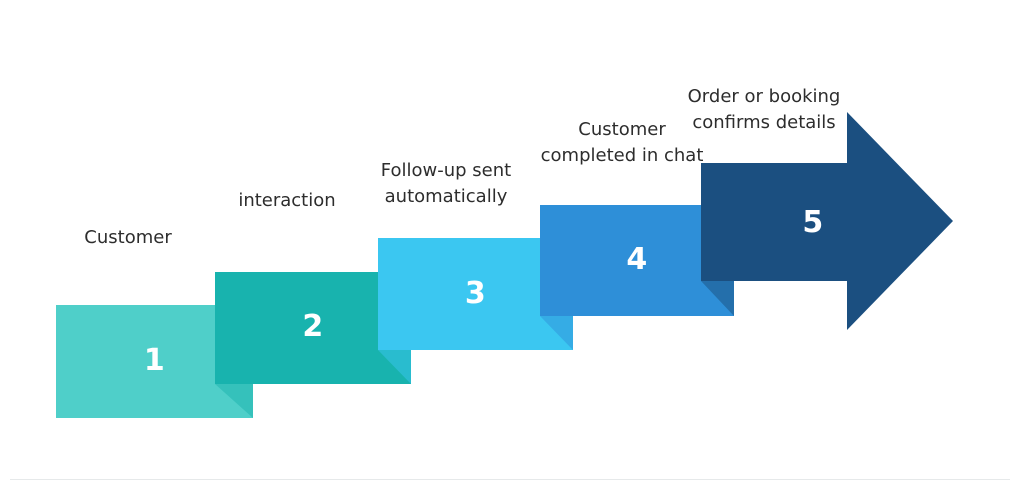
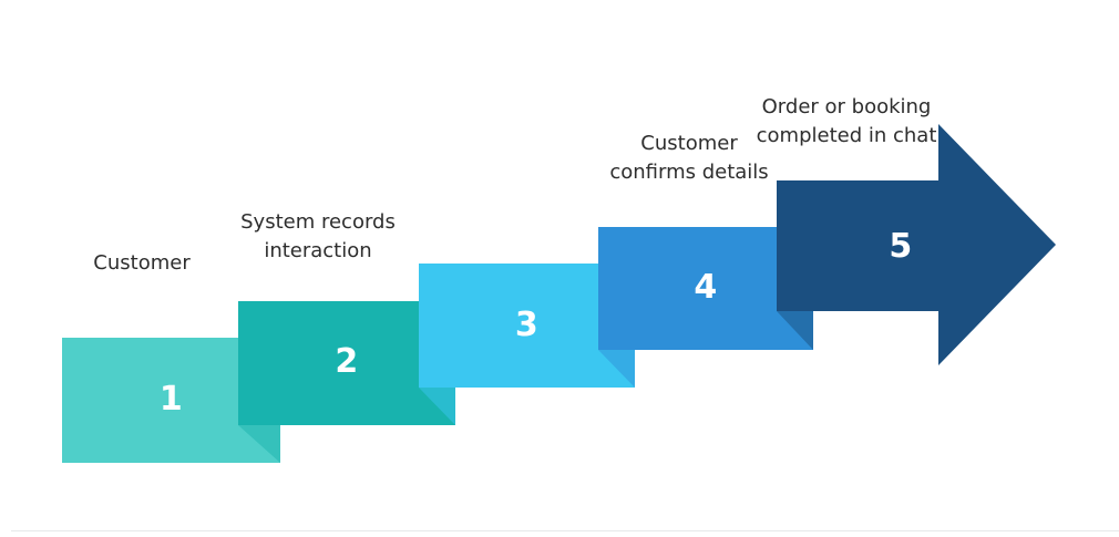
  Customer
+ System records
  interaction
- Follow-up sent
- automatically
  Customer
- completed in chat
+ confirms details
  Order or booking
- confirms details
+ completed in chat
  1
  2
  3
  4
  5
